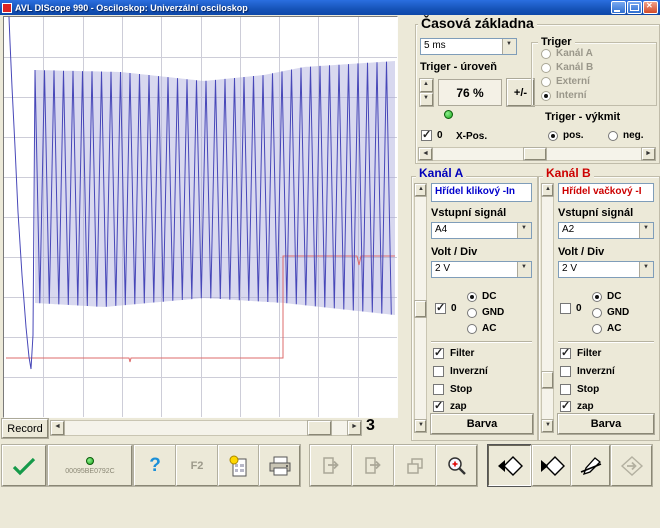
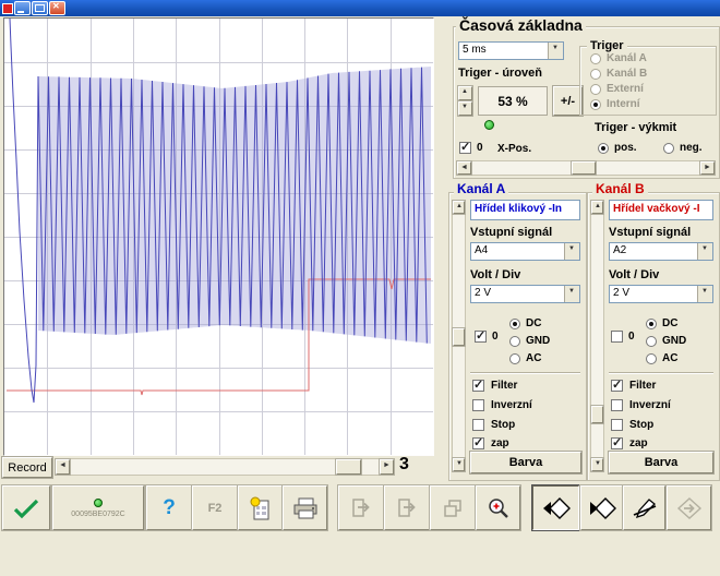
- AVL DIScope 990 - Osciloskop: Univerzální osciloskop
  Časová základna
  5 ms
  Triger - úroveň
- 76 %
+ 53 %
  +/-
  Triger
  Kanál A
  Kanál B
  Externí
  Interní
  Triger - výkmit
  0
  X-Pos.
  pos.
  neg.
  Kanál A
  Hřídel klikový -In
  Vstupní signál
  A4
  Volt / Div
  2 V
  0
  DC
  GND
  AC
  Filter
  Inverzní
  Stop
  zap
  Barva
  Kanál B
  Hřídel vačkový -I
  Vstupní signál
  A2
  Volt / Div
  2 V
  0
  DC
  GND
  AC
  Filter
  Inverzní
  Stop
  zap
  Barva
  Record
  3
  ?
  F2
